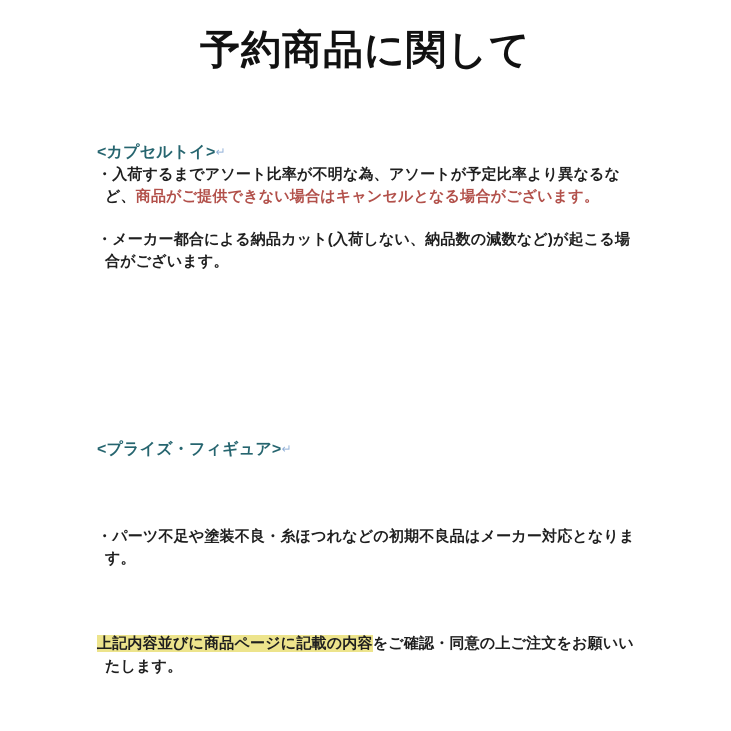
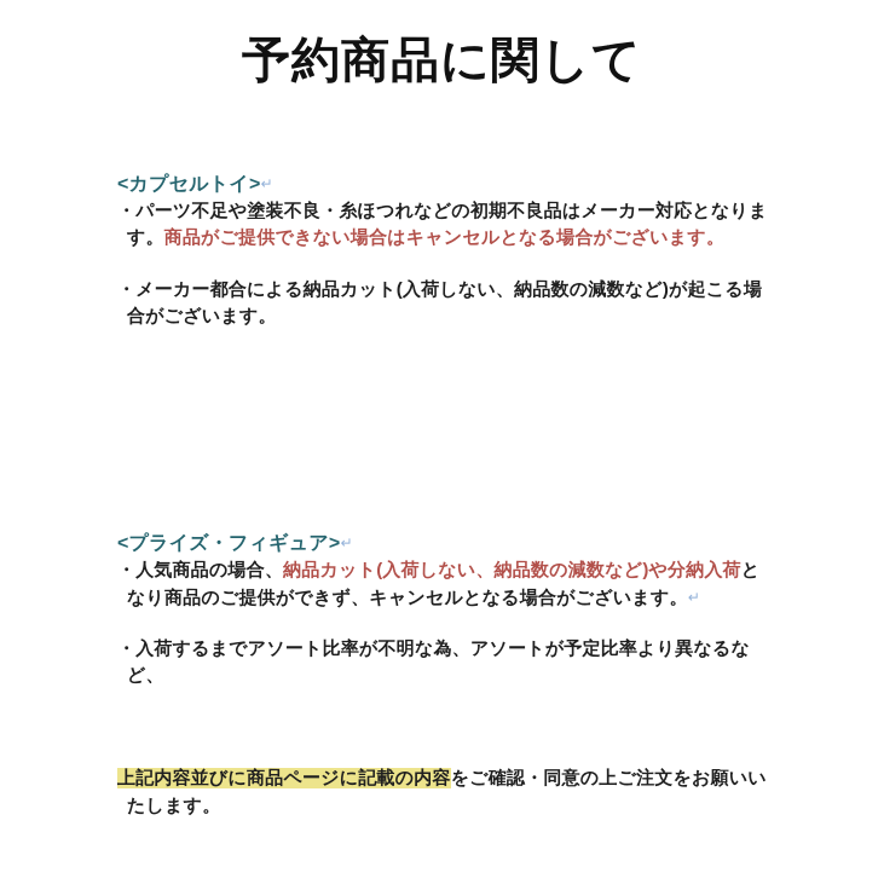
  予約商品に関して
  <カプセルトイ>↵
- ・入荷するまでアソート比率が不明な為、アソートが予定比率より異なるなど、商品がご提供できない場合はキャンセルとなる場合がございます。
+ ・パーツ不足や塗装不良・糸ほつれなどの初期不良品はメーカー対応となります。商品がご提供できない場合はキャンセルとなる場合がございます。
  ・メーカー都合による納品カット(入荷しない、納品数の減数など)が起こる場合がございます。
  <プライズ・フィギュア>↵
+ ・人気商品の場合、納品カット(入荷しない、納品数の減数など)や分納入荷となり商品のご提供ができず、キャンセルとなる場合がございます。↵
- ・パーツ不足や塗装不良・糸ほつれなどの初期不良品はメーカー対応となります。
+ ・入荷するまでアソート比率が不明な為、アソートが予定比率より異なるなど、
  上記内容並びに商品ページに記載の内容をご確認・同意の上ご注文をお願いいたします。
